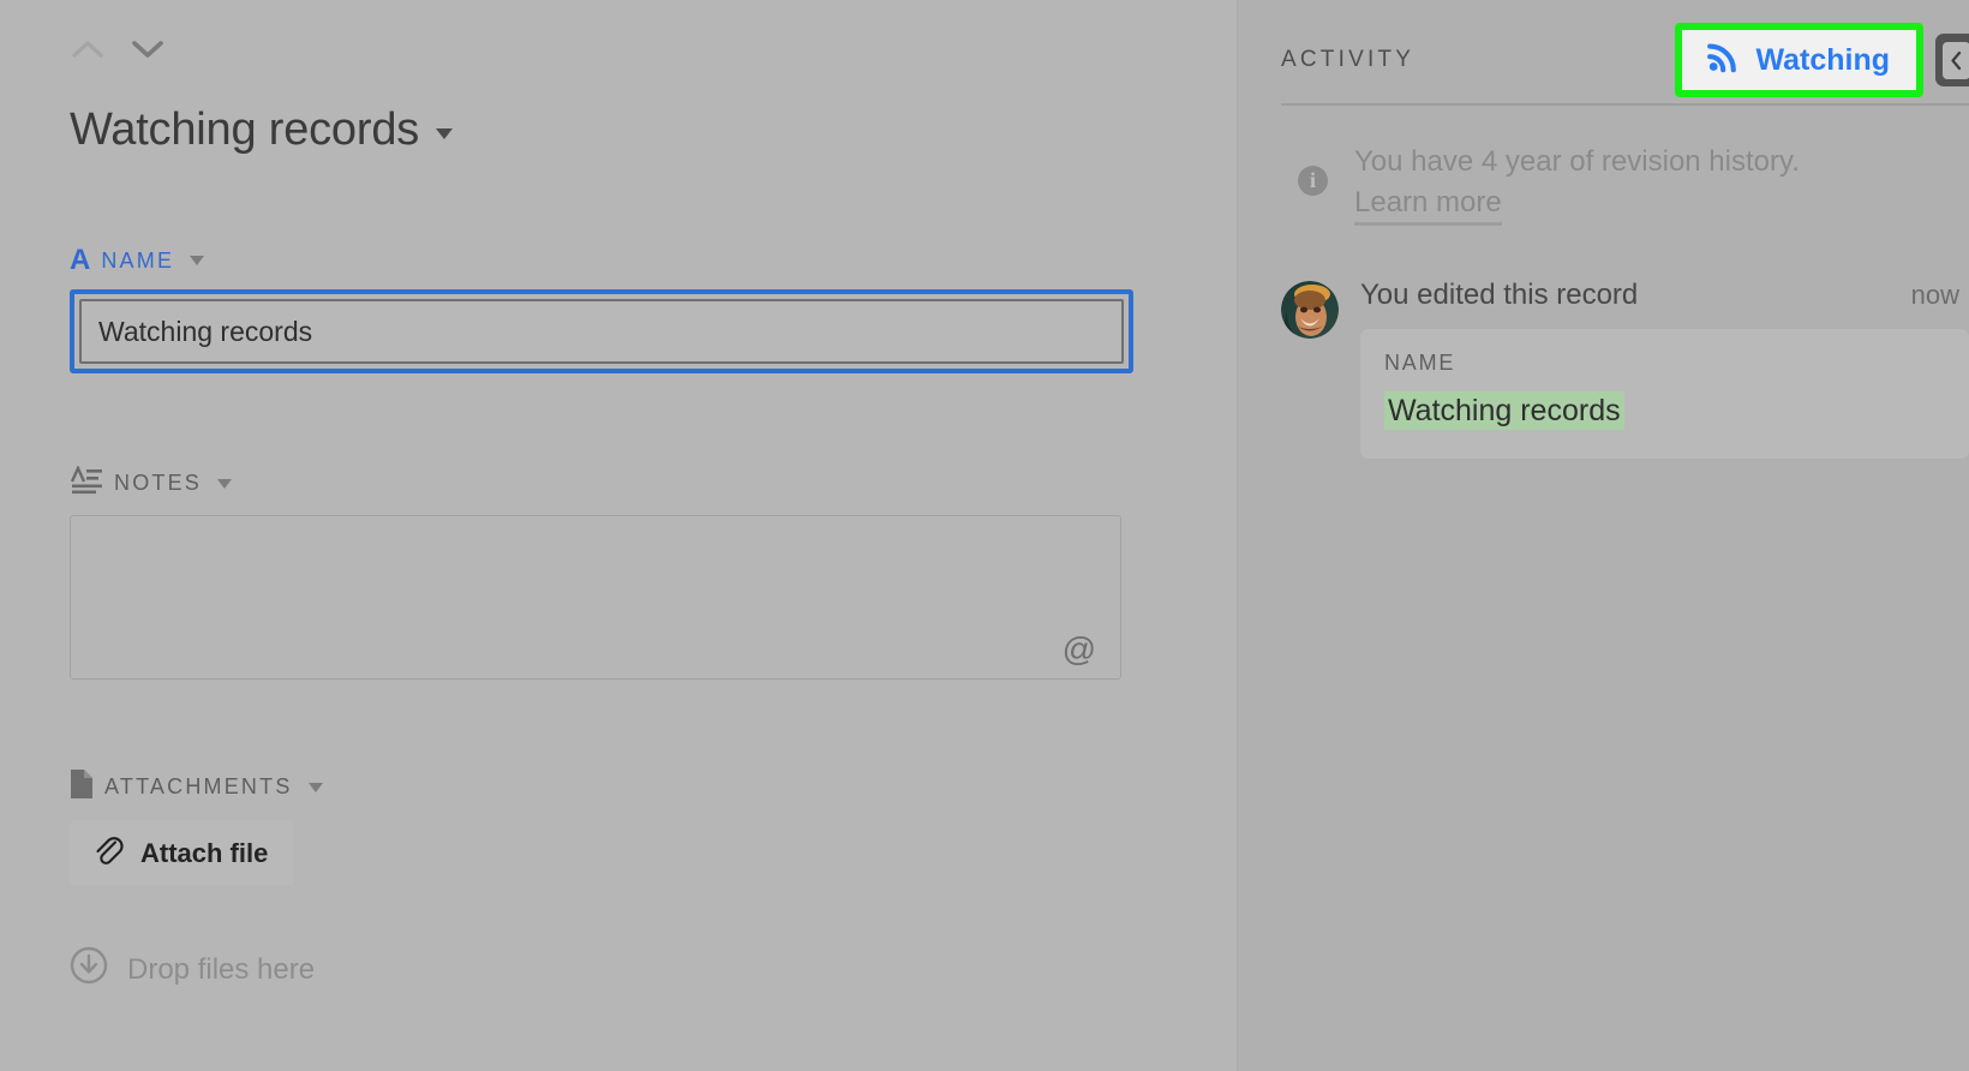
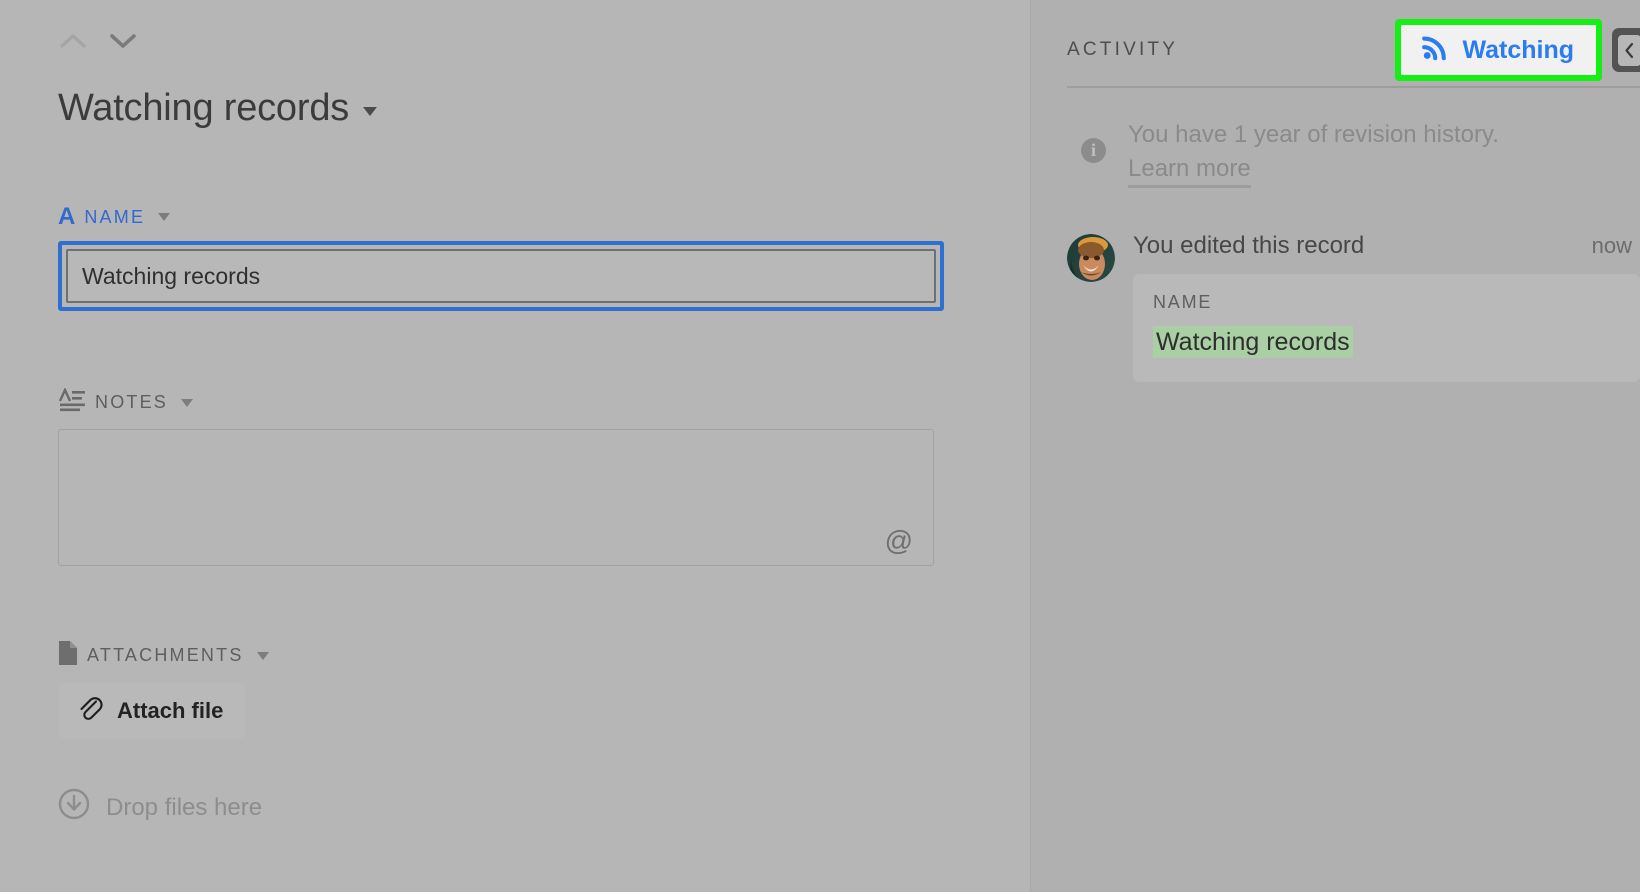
  Watching records
  A
  NAME
  Watching records
  NOTES
  @
  ATTACHMENTS
  Attach file
  Drop files here
  ACTIVITY
  Watching
  i
- You have 4 year of revision history. Learn more
+ You have 1 year of revision history. Learn more
  You edited this record
  now
  NAME
  Watching records
